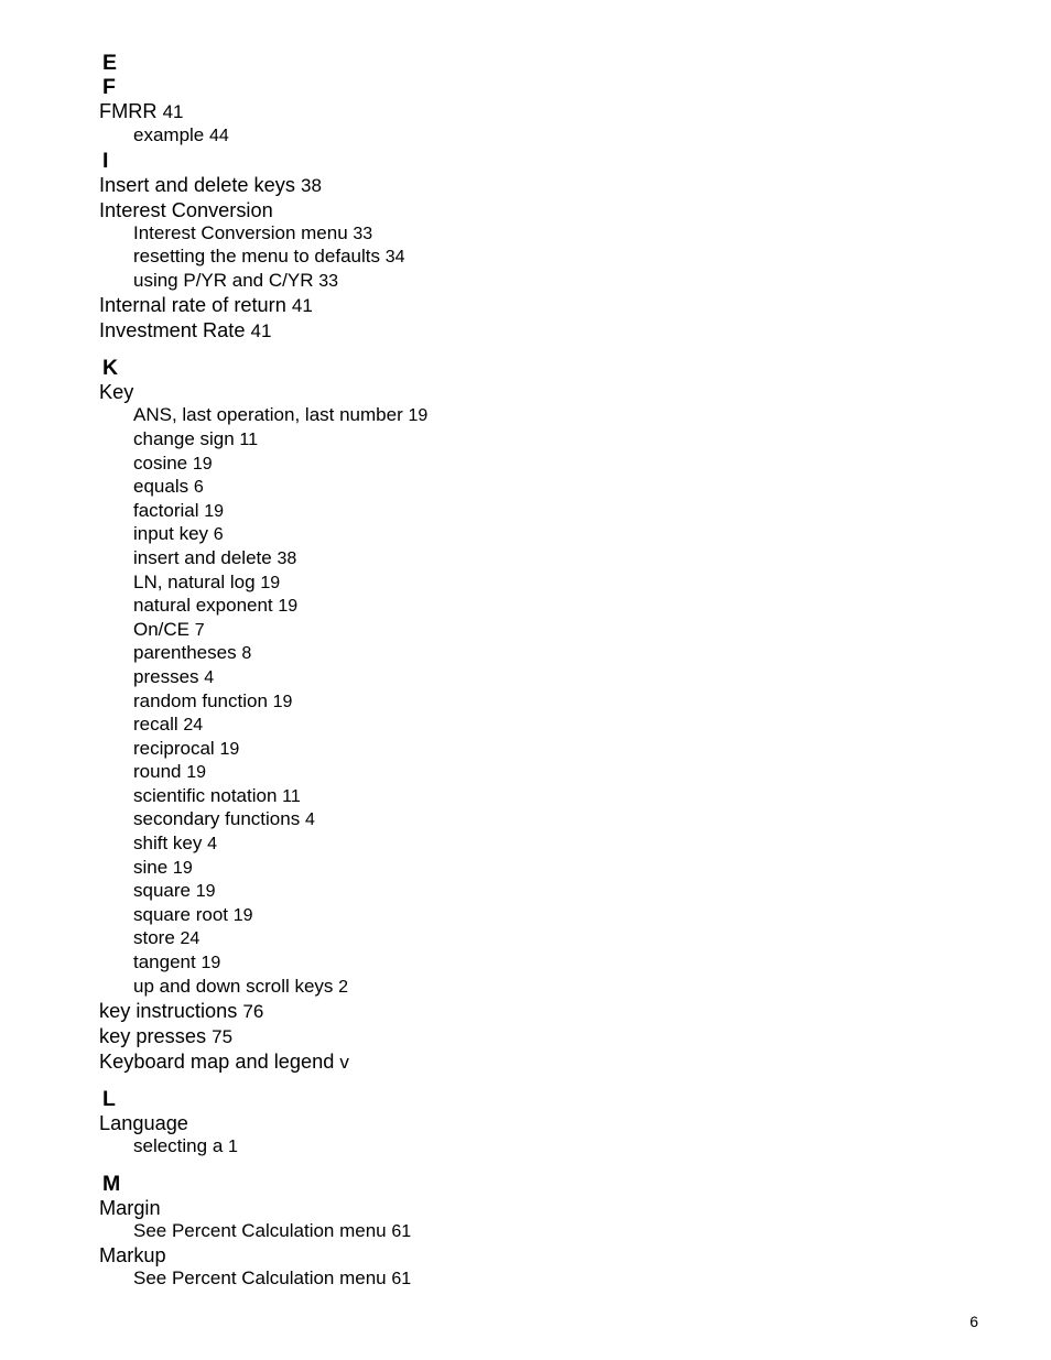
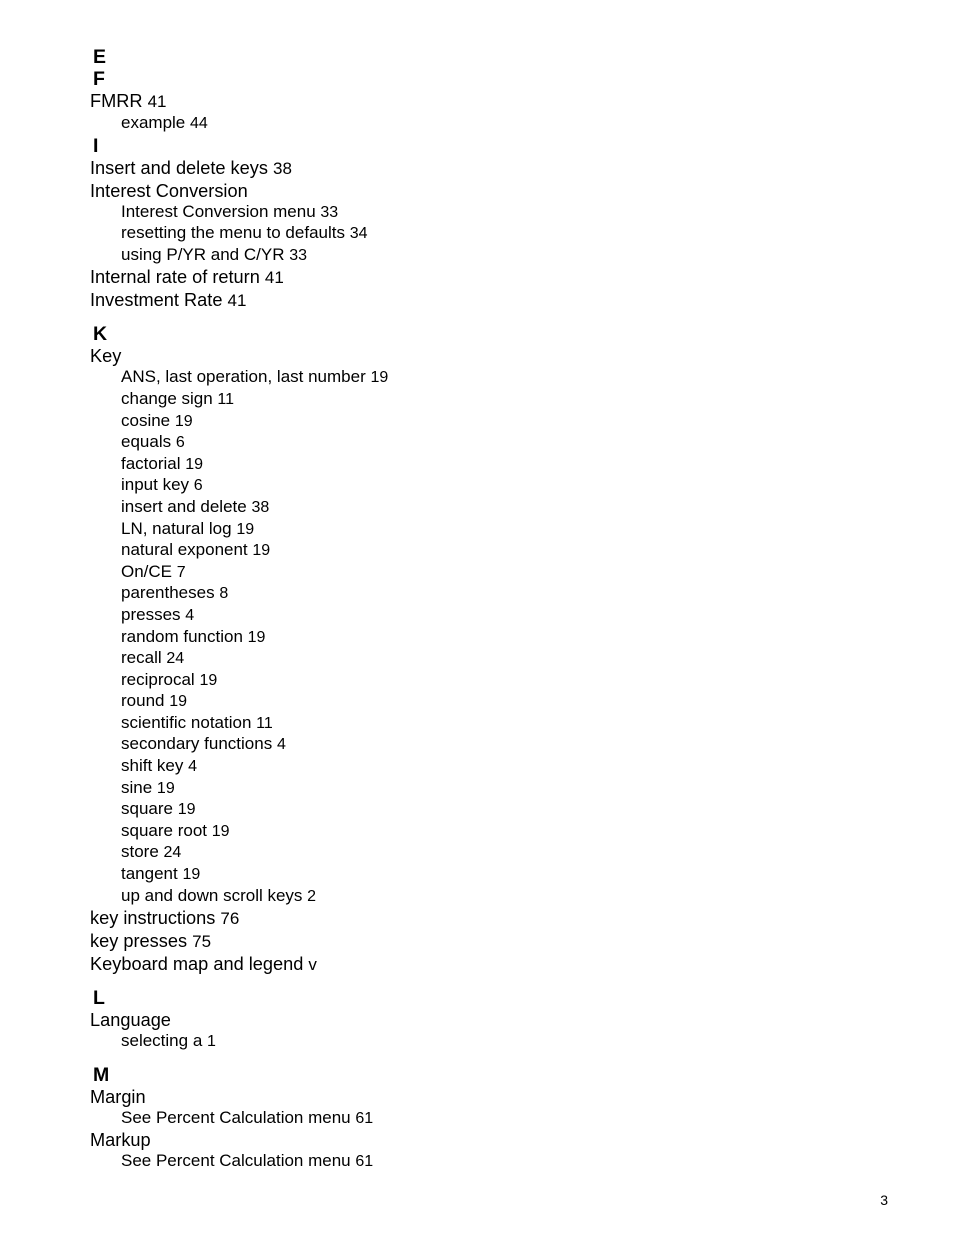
  E
  F
  FMRR 41
  example 44
  I
  Insert and delete keys 38
  Interest Conversion
  Interest Conversion menu 33
  resetting the menu to defaults 34
  using P/YR and C/YR 33
  Internal rate of return 41
  Investment Rate 41
  K
  Key
  ANS, last operation, last number 19
  change sign 11
  cosine 19
  equals 6
  factorial 19
  input key 6
  insert and delete 38
  LN, natural log 19
  natural exponent 19
  On/CE 7
  parentheses 8
  presses 4
  random function 19
  recall 24
  reciprocal 19
  round 19
  scientific notation 11
  secondary functions 4
  shift key 4
  sine 19
  square 19
  square root 19
  store 24
  tangent 19
  up and down scroll keys 2
  key instructions 76
  key presses 75
  Keyboard map and legend v
  L
  Language
  selecting a 1
  M
  Margin
  See Percent Calculation menu 61
  Markup
  See Percent Calculation menu 61
- 6
+ 3
